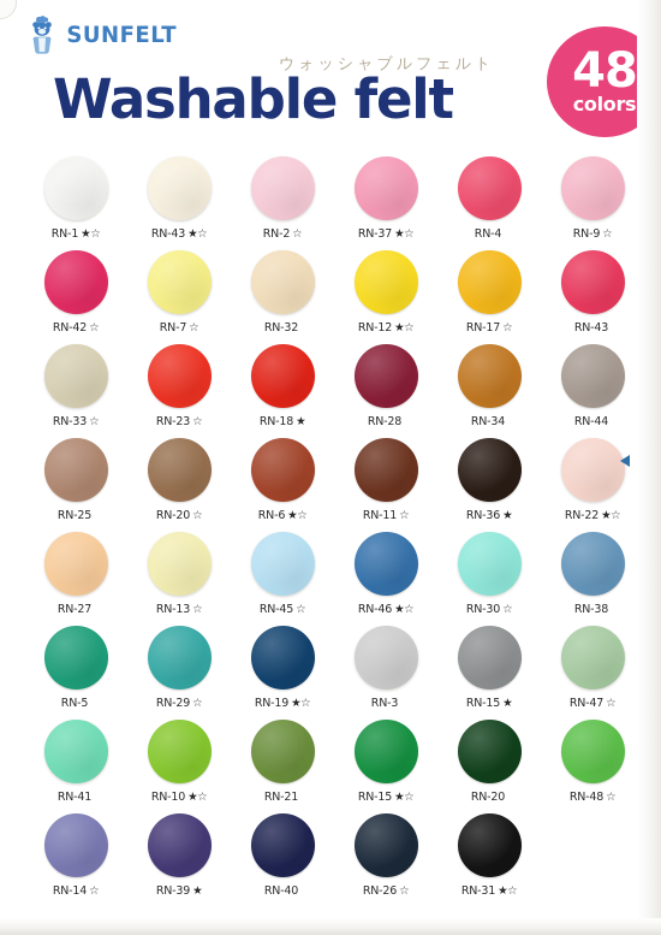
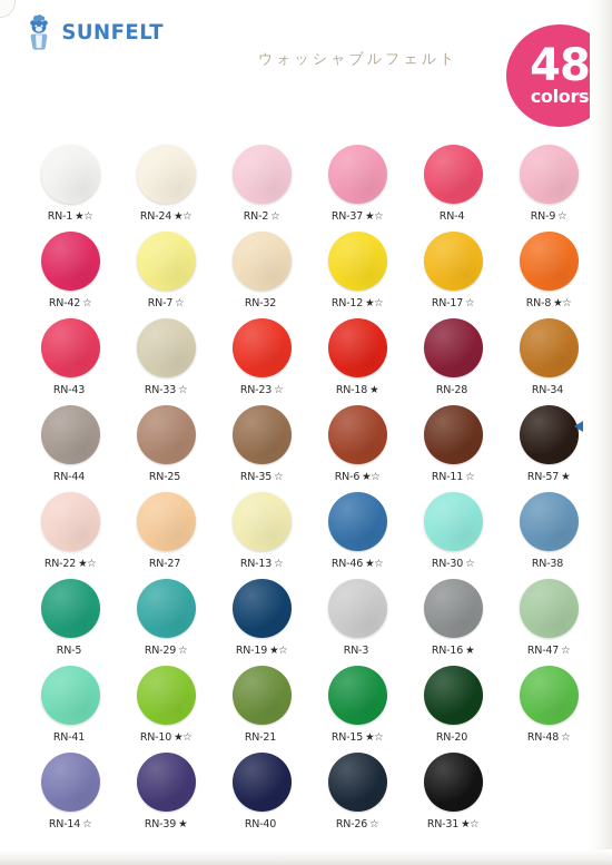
  SUNFELT
  ウォッシャブルフェルト
- Washable felt
  48
  colors
  RN-1 ★☆
- RN-43 ★☆
+ RN-24 ★☆
  RN-2 ☆
  RN-37 ★☆
  RN-4
  RN-9 ☆
  RN-42 ☆
  RN-7 ☆
  RN-32
  RN-12 ★☆
  RN-17 ☆
+ RN-8 ★☆
  RN-43
  RN-33 ☆
  RN-23 ☆
  RN-18 ★
  RN-28
  RN-34
  RN-44
  RN-25
- RN-20 ☆
+ RN-35 ☆
  RN-6 ★☆
  RN-11 ☆
- RN-36 ★
+ RN-57 ★
  RN-22 ★☆
  RN-27
  RN-13 ☆
- RN-45 ☆
  RN-46 ★☆
  RN-30 ☆
  RN-38
  RN-5
  RN-29 ☆
  RN-19 ★☆
  RN-3
- RN-15 ★
+ RN-16 ★
  RN-47 ☆
  RN-41
  RN-10 ★☆
  RN-21
  RN-15 ★☆
  RN-20
  RN-48 ☆
  RN-14 ☆
  RN-39 ★
  RN-40
  RN-26 ☆
  RN-31 ★☆
